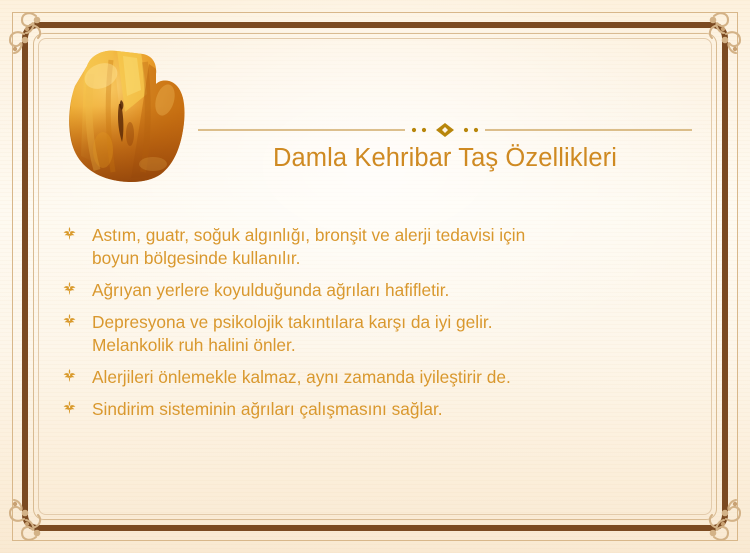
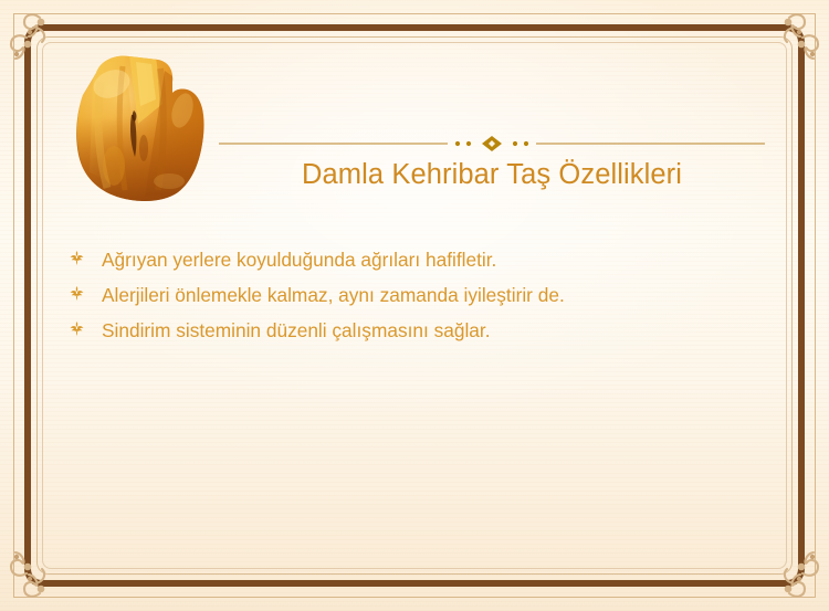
  Damla Kehribar Taş Özellikleri
- Astım, guatr, soğuk algınlığı, bronşit ve alerji tedavisi için
- boyun bölgesinde kullanılır.
  Ağrıyan yerlere koyulduğunda ağrıları hafifletir.
- Depresyona ve psikolojik takıntılara karşı da iyi gelir.
- Melankolik ruh halini önler.
  Alerjileri önlemekle kalmaz, aynı zamanda iyileştirir de.
- Sindirim sisteminin ağrıları çalışmasını sağlar.
+ Sindirim sisteminin düzenli çalışmasını sağlar.
